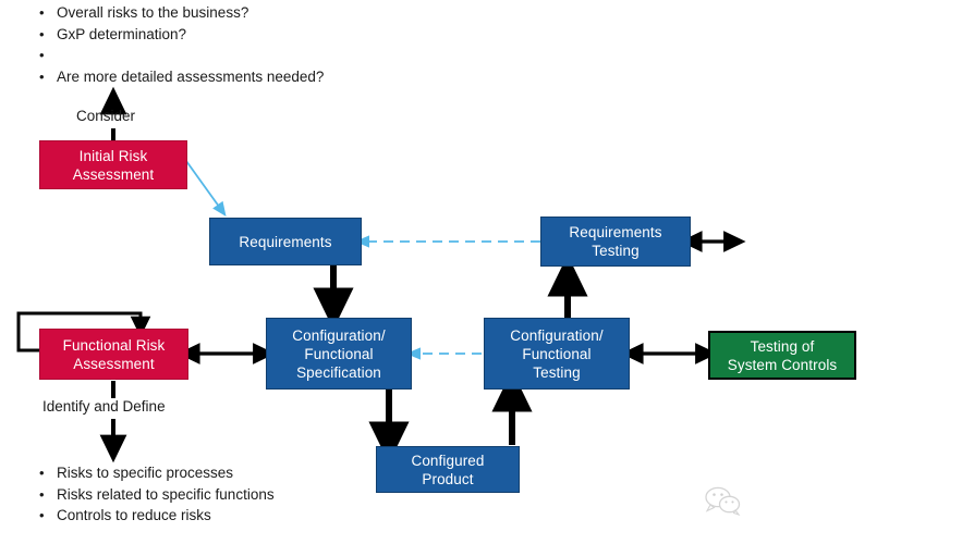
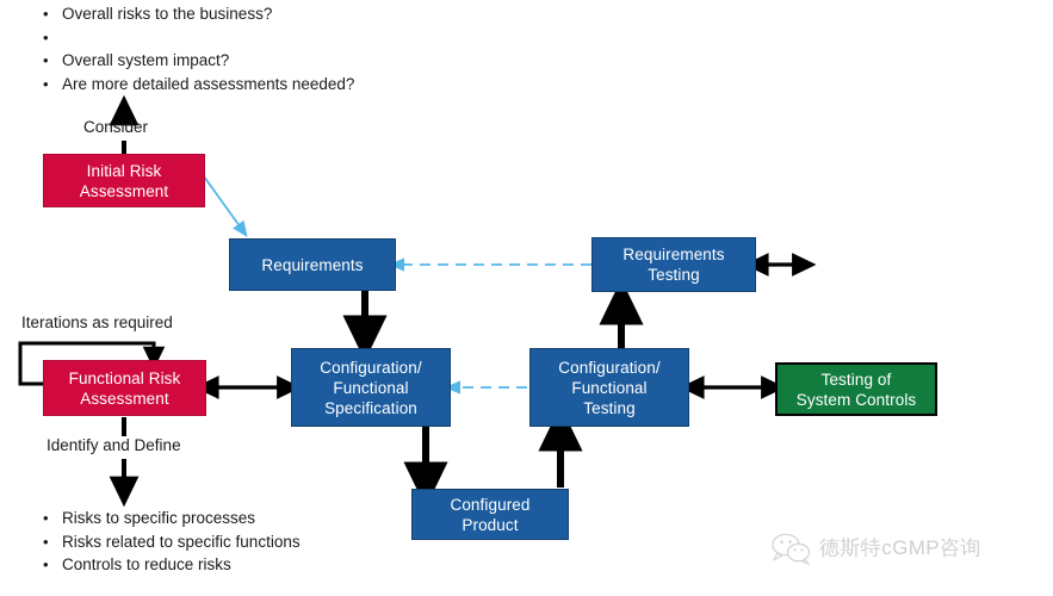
  •
  Overall risks to the business?
  •
- GxP determination?
  •
+ Overall system impact?
  •
  Are more detailed assessments needed?
  •
  Risks to specific processes
  •
  Risks related to specific functions
  •
  Controls to reduce risks
  Consider
+ Iterations as required
  Identify and Define
  Initial Risk
  Assessment
  Requirements
  Requirements
  Testing
  Functional Risk
  Assessment
  Configuration/
  Functional
  Specification
  Configuration/
  Functional
  Testing
  Testing of
  System Controls
  Configured
  Product
+ 德斯特cGMP咨询
